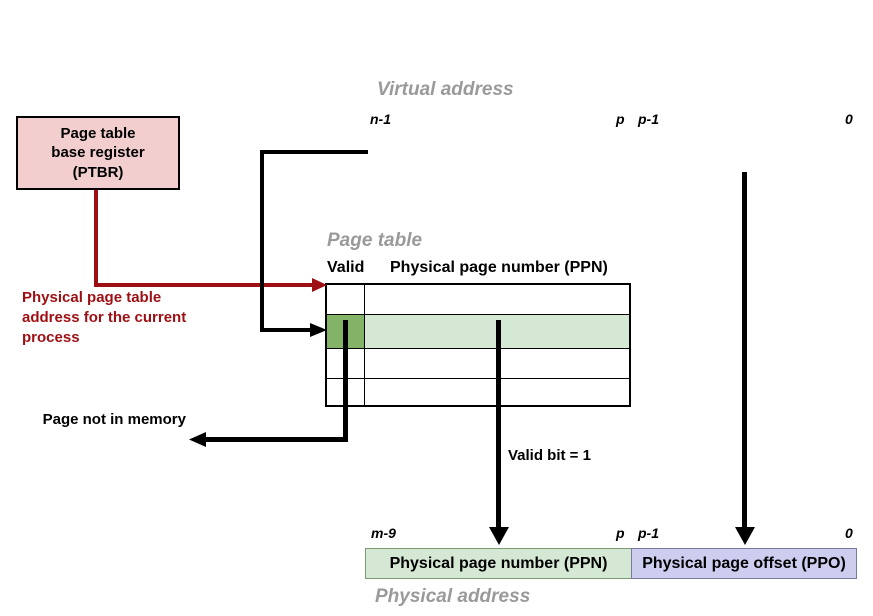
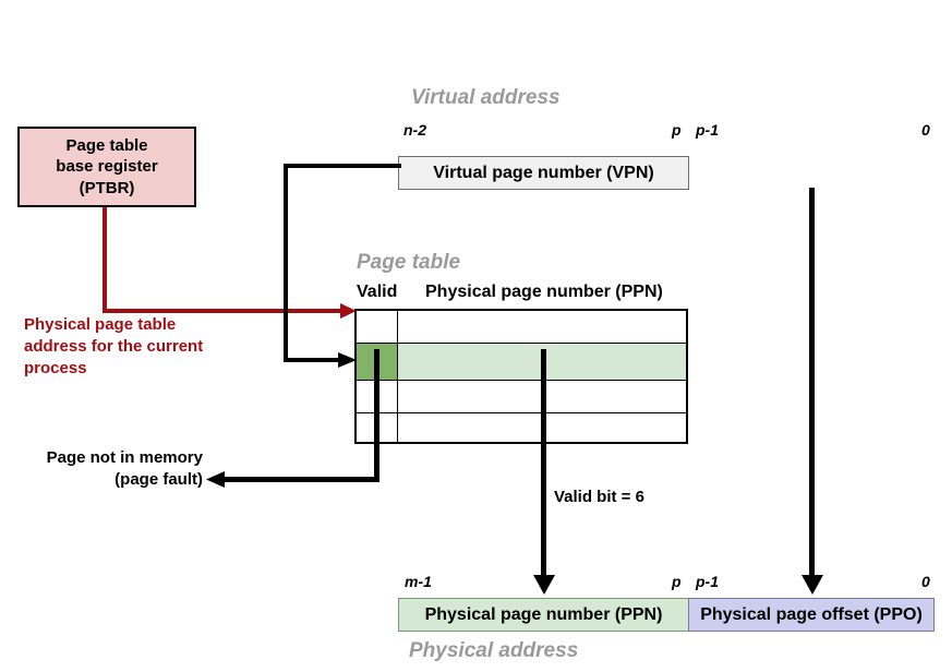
  Virtual address
  Page table
  base register
  (PTBR)
- n-1
+ n-2
  p
  p-1
  0
+ Virtual page number (VPN)
  Page table
  Valid
  Physical page number (PPN)
  Physical page table
  address for the current
  process
  Page not in memory
+ (page fault)
- Valid bit = 1
+ Valid bit = 6
- m-9
+ m-1
  p
  p-1
  0
  Physical page number (PPN)
  Physical page offset (PPO)
  Physical address
